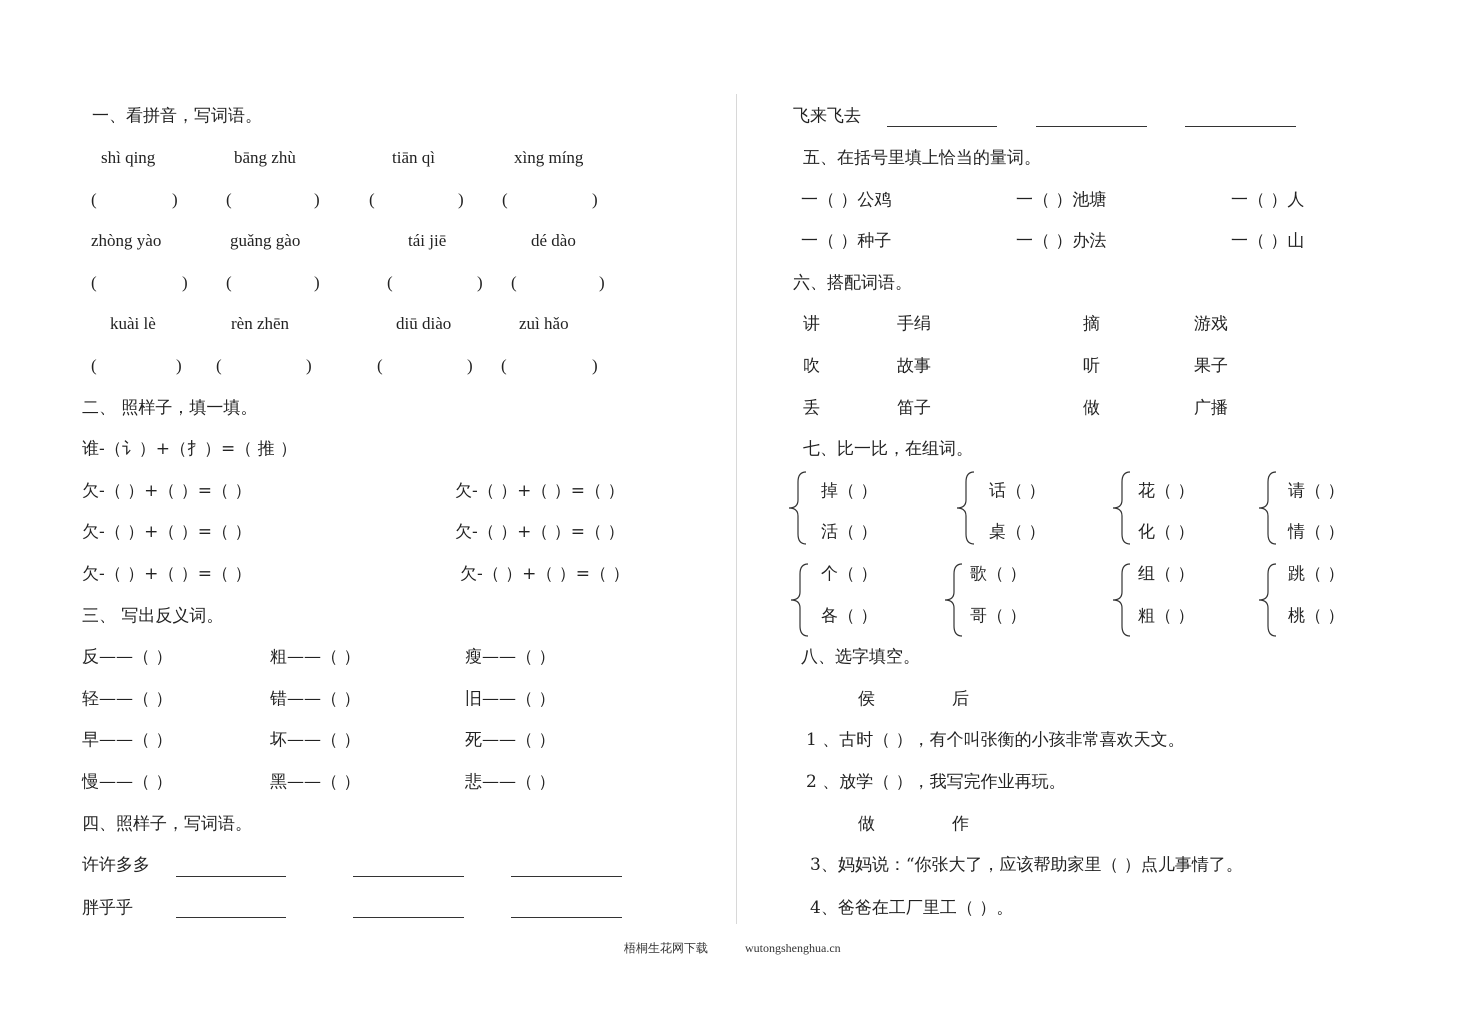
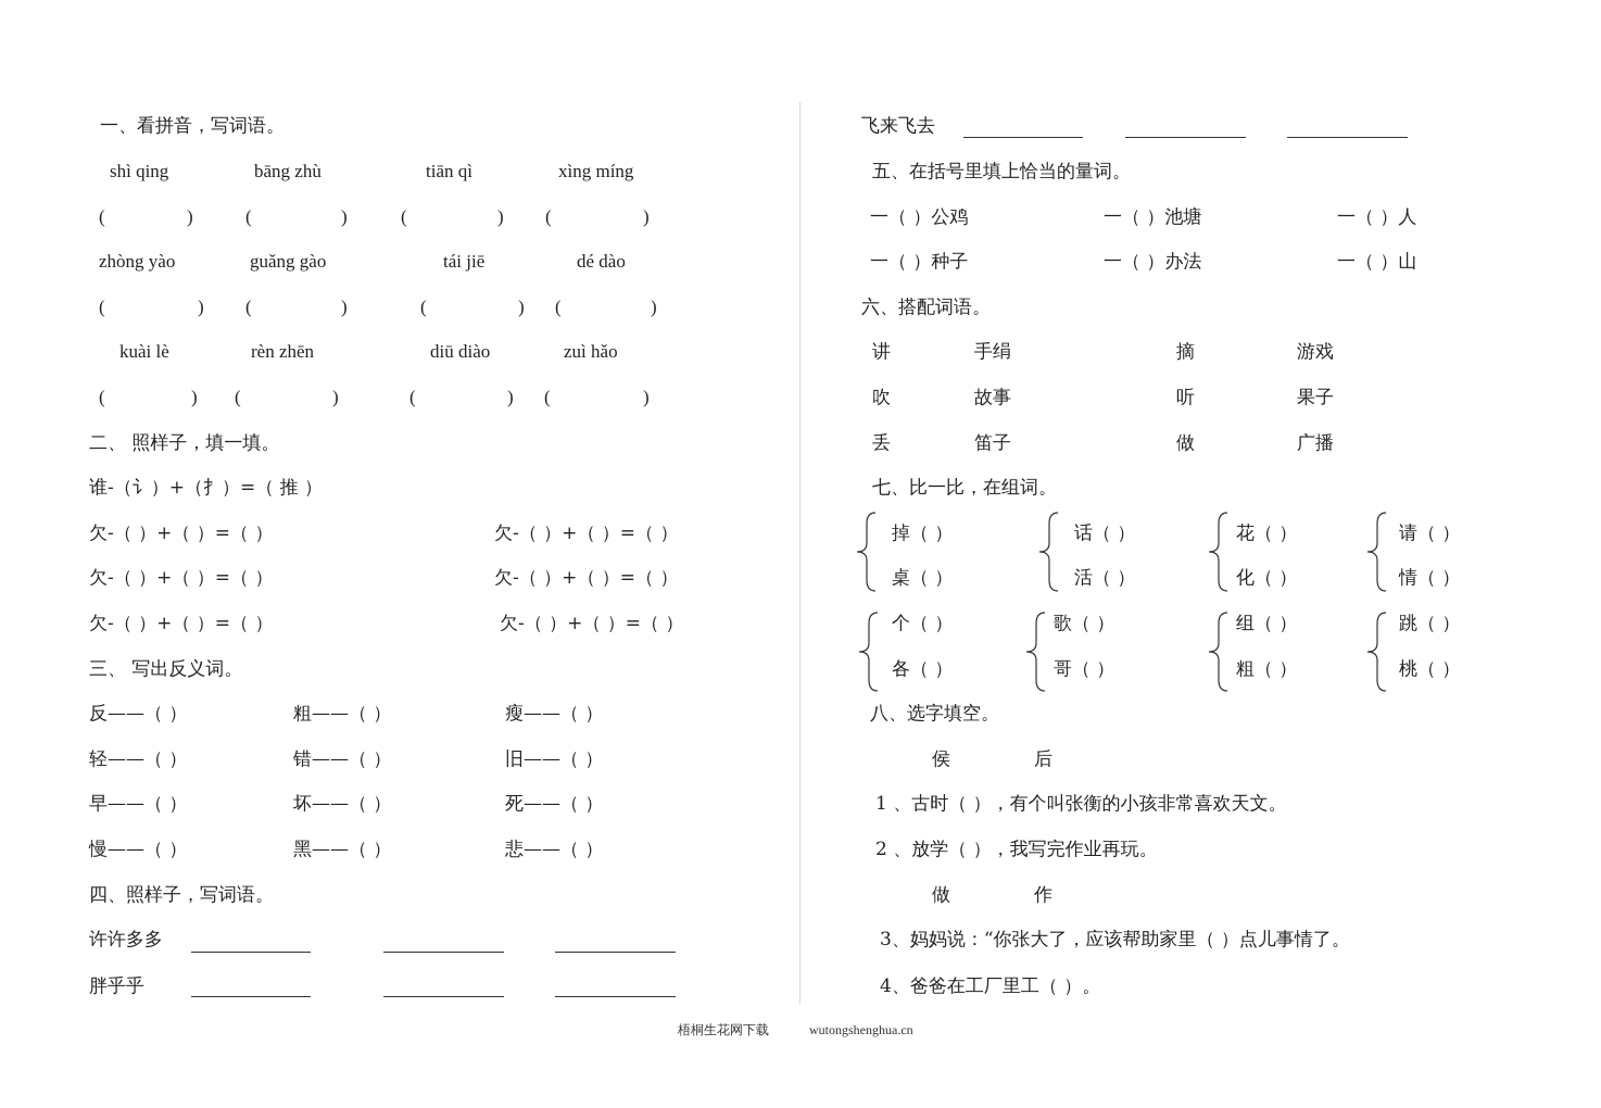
  一、看拼音，写词语。
  shì qing
  bāng zhù
  tiān qì
  xìng míng
  (
  )
  (
  )
  (
  )
  (
  )
  zhòng yào
  guǎng gào
  tái jiē
  dé dào
  (
  )
  (
  )
  (
  )
  (
  )
  kuài lè
  rèn zhēn
  diū diào
  zuì hǎo
  (
  )
  (
  )
  (
  )
  (
  )
  二、 照样子，填一填。
  谁-（讠）+（扌）=（ 推 ）
  欠-（ ）+（ ）=（ ）
  欠-（ ）+（ ）=（ ）
  欠-（ ）+（ ）=（ ）
  欠-（ ）+（ ）=（ ）
  欠-（ ）+（ ）=（ ）
  欠-（ ）+（ ）=（ ）
  三、 写出反义词。
  反——（ ）
  粗——（ ）
  瘦——（ ）
  轻——（ ）
  错——（ ）
  旧——（ ）
  早——（ ）
  坏——（ ）
  死——（ ）
  慢——（ ）
  黑——（ ）
  悲——（ ）
  四、照样子，写词语。
  许许多多
  胖乎乎
  飞来飞去
  五、在括号里填上恰当的量词。
  一（ ）公鸡
  一（ ）池塘
  一（ ）人
  一（ ）种子
  一（ ）办法
  一（ ）山
  六、搭配词语。
  讲
  手绢
  摘
  游戏
  吹
  故事
  听
  果子
  丢
  笛子
  做
  广播
  七、比一比，在组词。
  掉（ ）
- 活（ ）
+ 桌（ ）
  话（ ）
- 桌（ ）
+ 活（ ）
  花（ ）
  化（ ）
  请（ ）
  情（ ）
  个（ ）
  各（ ）
  歌（ ）
  哥（ ）
  组（ ）
  粗（ ）
  跳（ ）
  桃（ ）
  八、选字填空。
  侯
  后
  1 、古时（ ），有个叫张衡的小孩非常喜欢天文。
  2 、放学（ ），我写完作业再玩。
  做
  作
  3、妈妈说：“你张大了，应该帮助家里（ ）点儿事情了。
  4、爸爸在工厂里工（ ）。
  梧桐生花网下载
  wutongshenghua.cn
